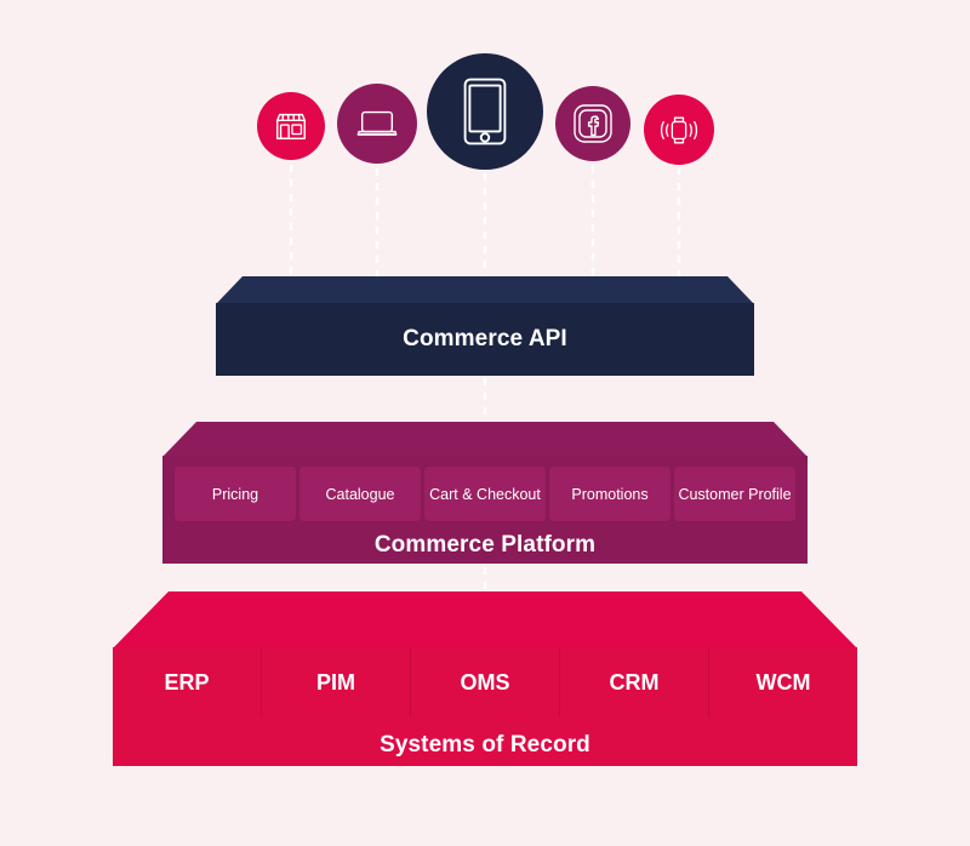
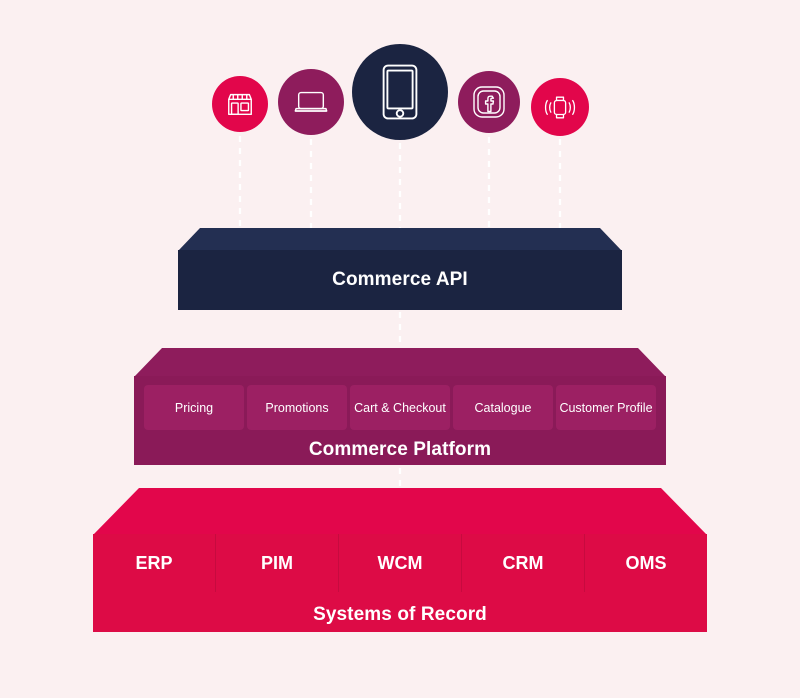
  Commerce API
  Pricing
- Catalogue
+ Promotions
  Cart & Checkout
- Promotions
+ Catalogue
  Customer Profile
  Commerce Platform
  ERP
  PIM
- OMS
+ WCM
  CRM
- WCM
+ OMS
  Systems of Record
